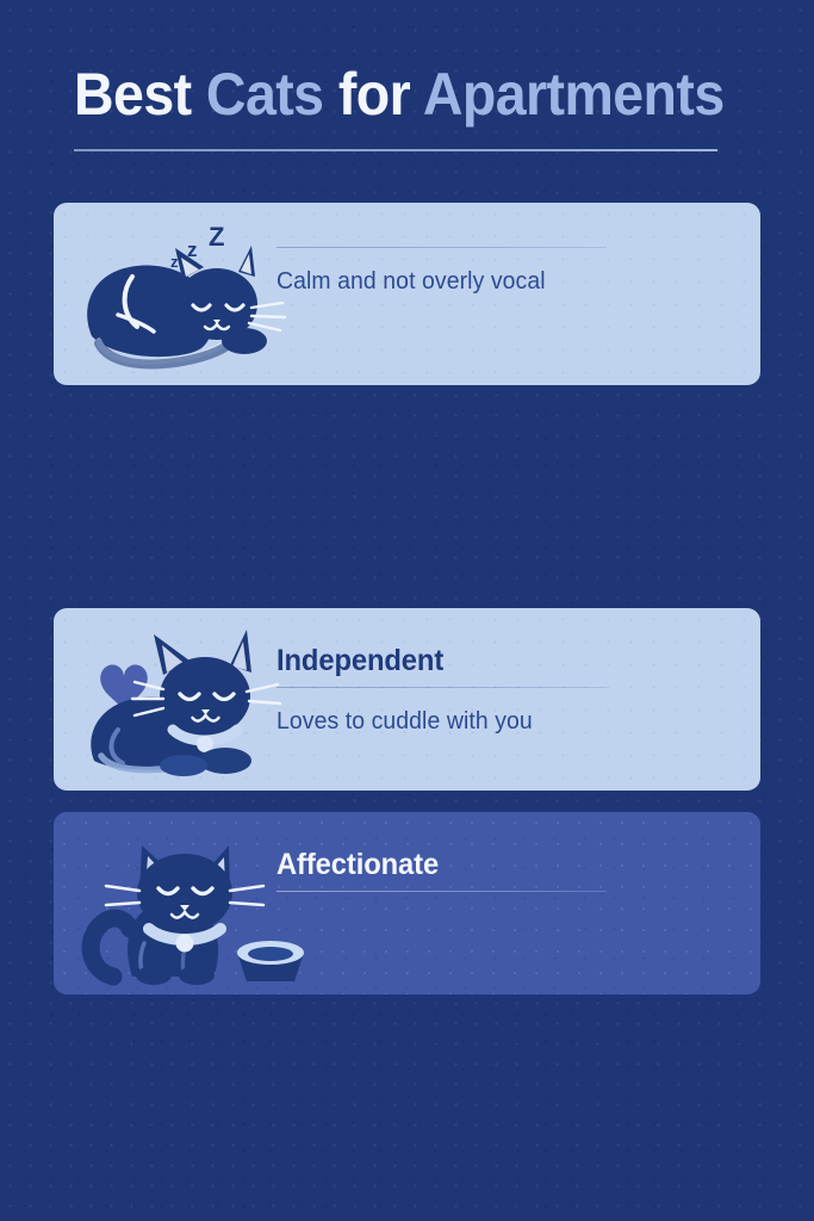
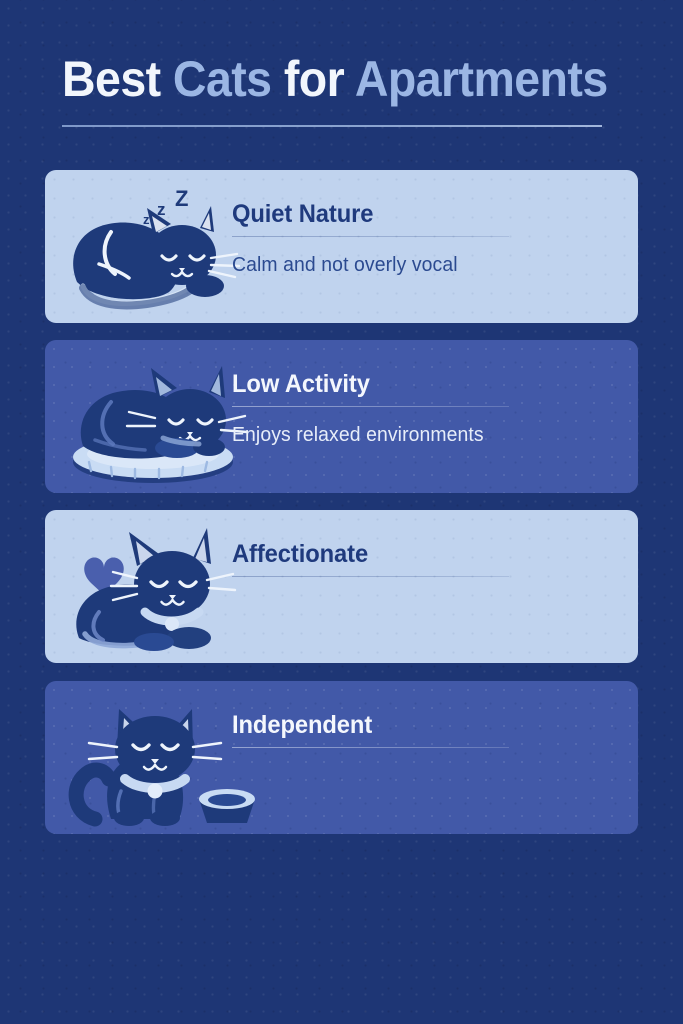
  Best Cats for Apartments
  z
  z
  Z
+ Quiet Nature
  Calm and not overly vocal
+ Low Activity
+ Enjoys relaxed environments
- Independent
+ Affectionate
- Loves to cuddle with you
- Affectionate
+ Independent
